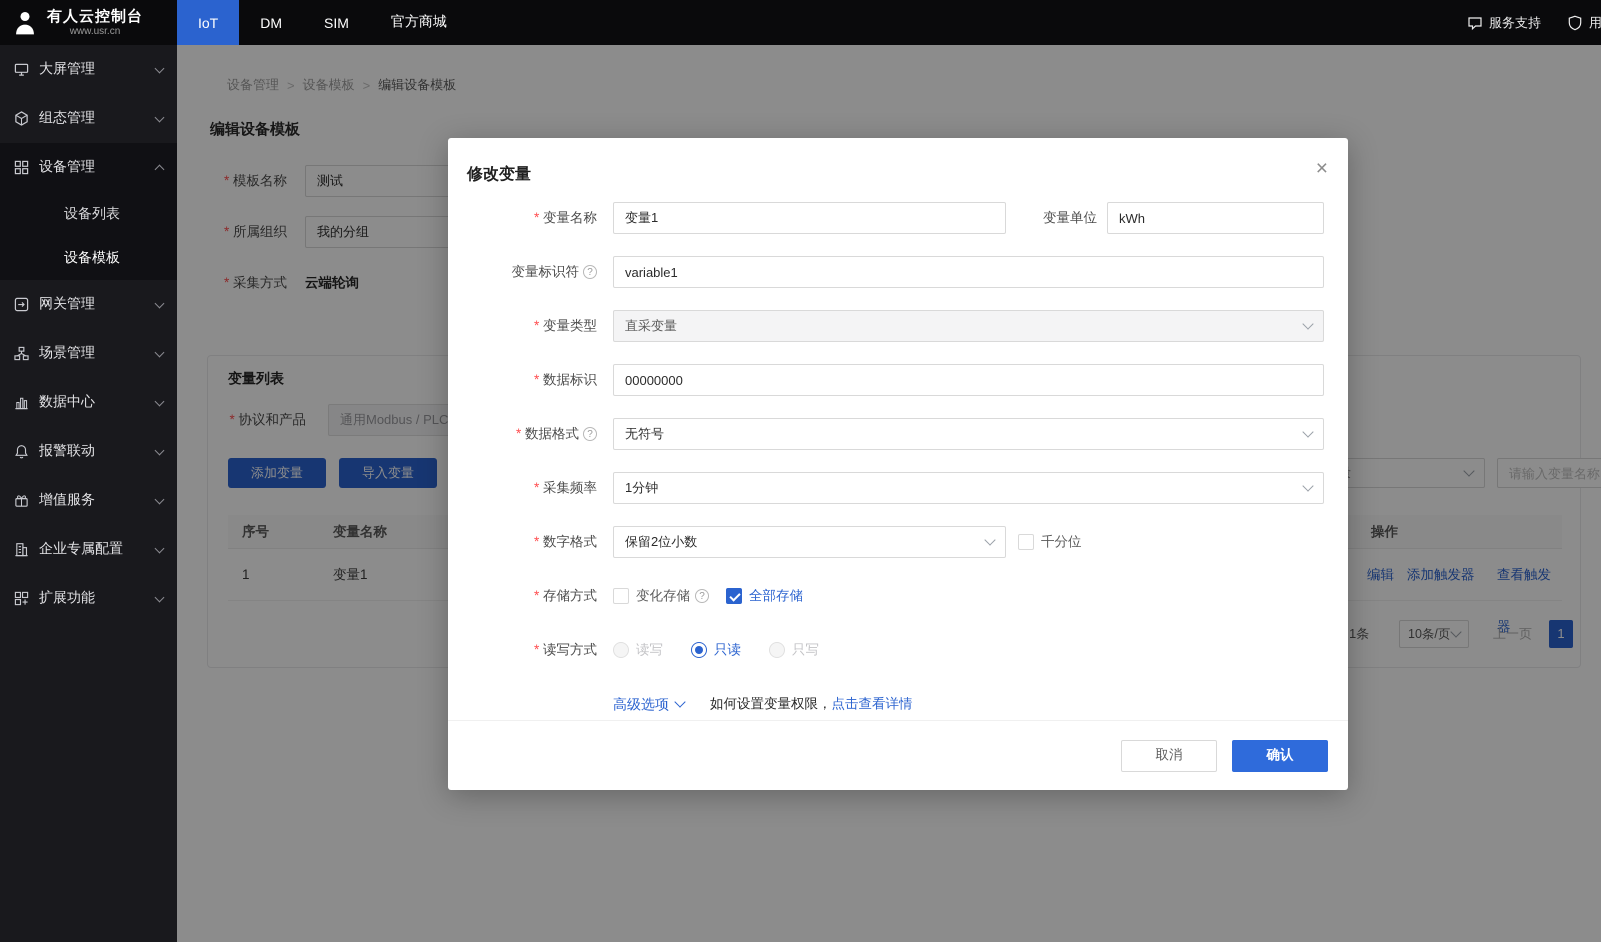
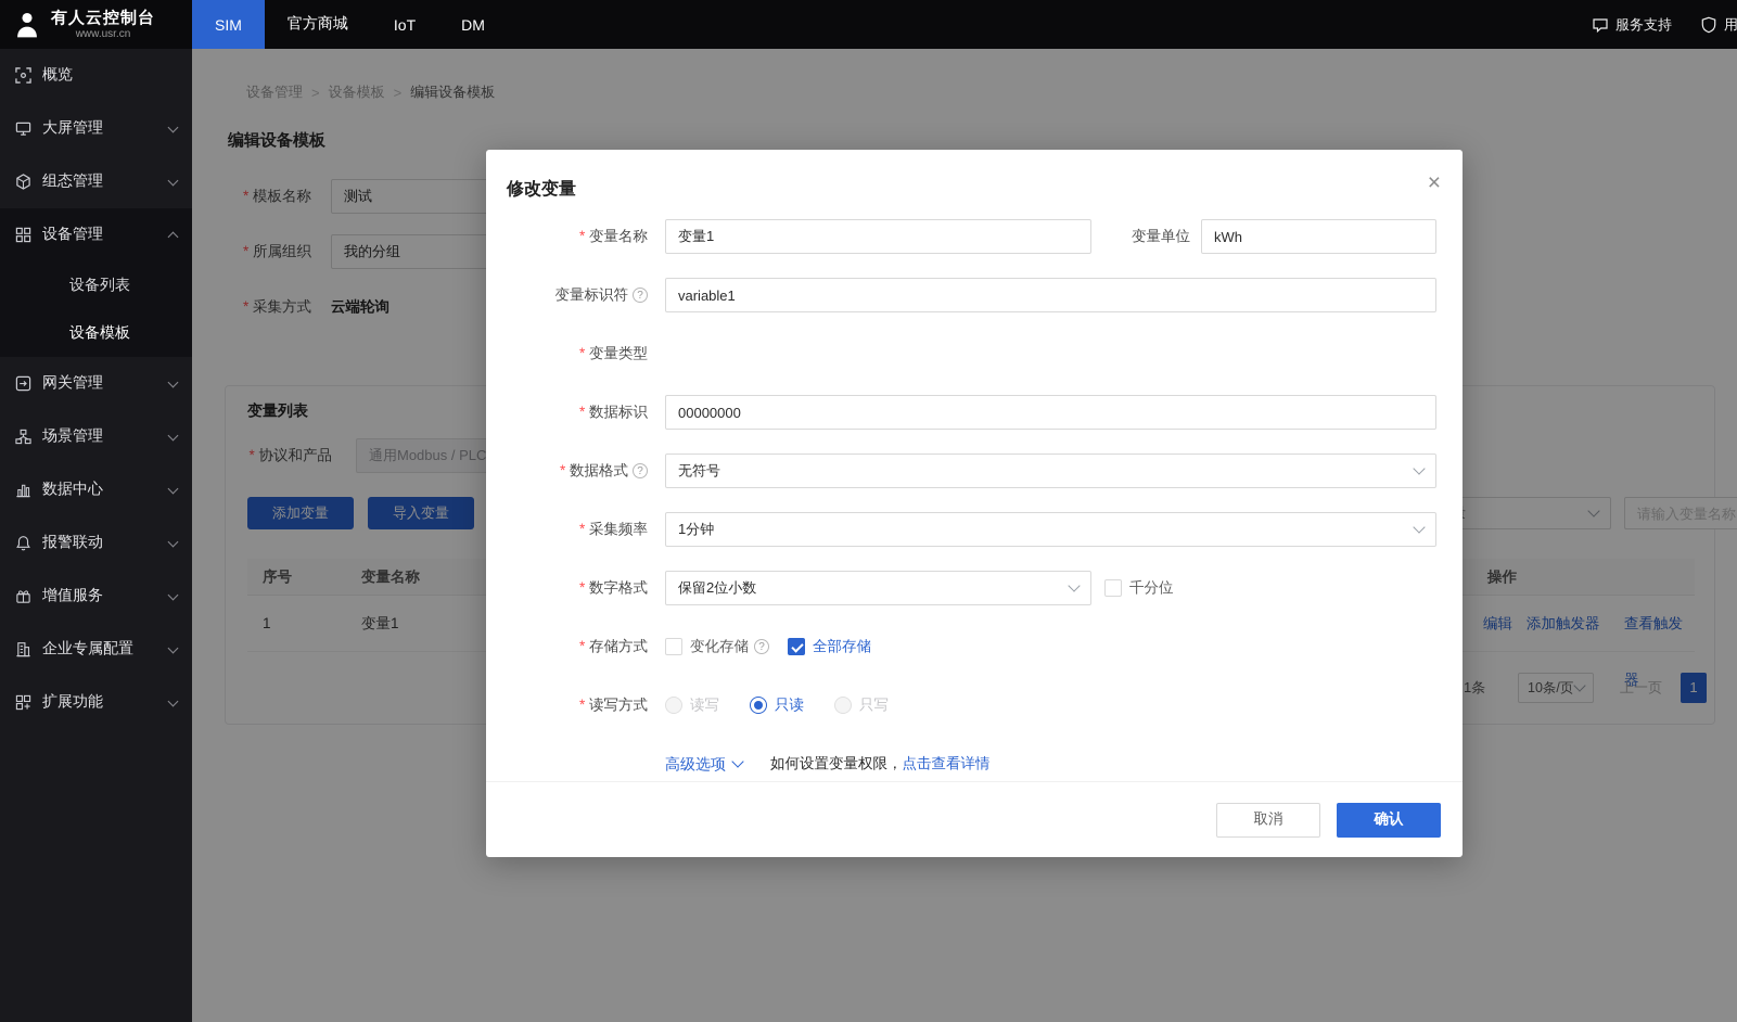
  有人云控制台
  www.usr.cn
- IoT
+ SIM
- DM
+ 官方商城
- SIM
+ IoT
- 官方商城
+ DM
  服务支持
+ 概览
  大屏管理
  组态管理
  设备管理
  设备列表
  设备模板
  网关管理
  场景管理
  数据中心
  报警联动
  增值服务
  企业专属配置
  扩展功能
  设备管理
  >
  设备模板
  >
  编辑设备模板
  编辑设备模板
  模板名称
  测试
  所属组织
  我的分组
  采集方式
  云端轮询
  变量列表
  协议和产品
  通用Modbus / PLC
  添加变量
  导入变量
  请输入变量名称
  序号
  变量名称
  操作
  1
  变量1
  编辑
  添加触发器
  查看触发器
  1条
  10条/页
  上一页
  1
  修改变量
  ×
  变量名称
  变量1
  变量单位
  kWh
  变量标识符 ?
  variable1
  变量类型
- 直采变量
  数据标识
  00000000
  数据格式 ?
  无符号
  采集频率
  1分钟
  数字格式
  保留2位小数
  千分位
  存储方式
  变化存储
  ?
  全部存储
  读写方式
  读写
  只读
  只写
  高级选项
  如何设置变量权限，
  点击查看详情
  取消
  确认
